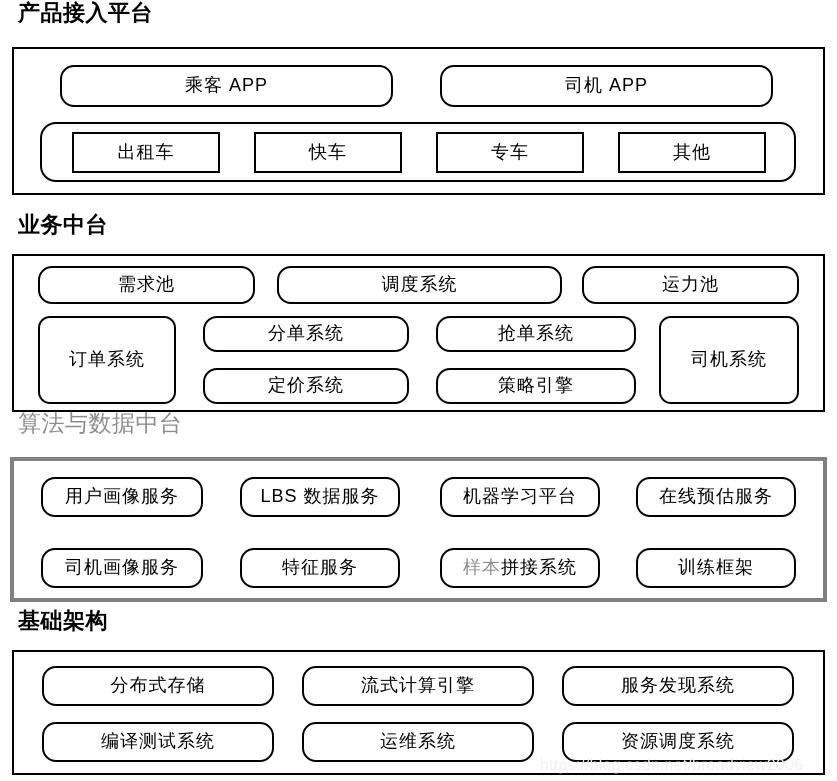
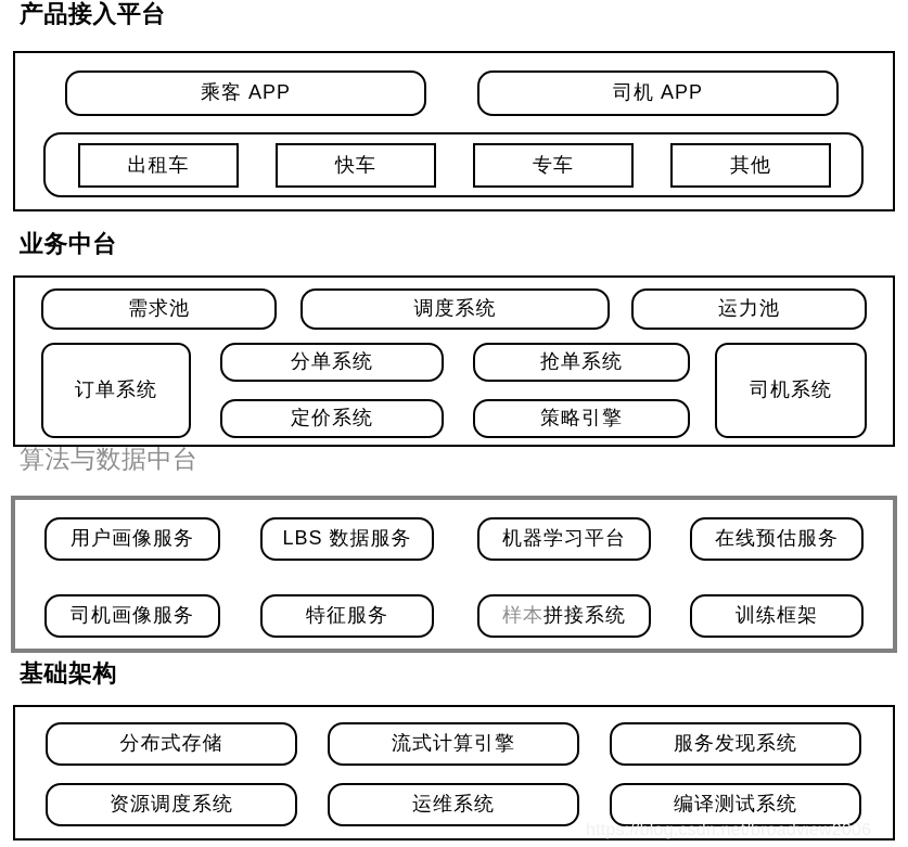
  产品接入平台
  乘客 APP
  司机 APP
  出租车
  快车
  专车
  其他
  业务中台
  需求池
  调度系统
  运力池
  订单系统
  司机系统
  分单系统
  定价系统
  抢单系统
  策略引擎
  算法与数据中台
  用户画像服务
  LBS 数据服务
  机器学习平台
  在线预估服务
  司机画像服务
  特征服务
  样本
  拼接系统
  训练框架
  基础架构
  分布式存储
  流式计算引擎
  服务发现系统
- 编译测试系统
+ 资源调度系统
  运维系统
- 资源调度系统
+ 编译测试系统
  https://blog.csdn.net/broadview2006
